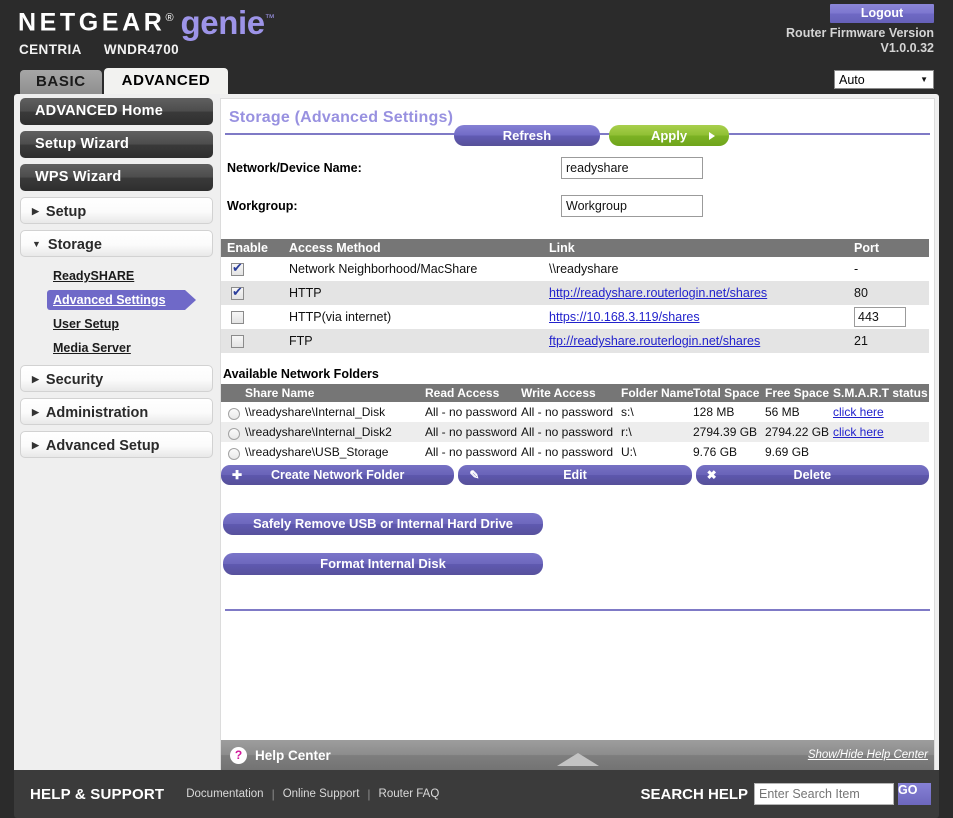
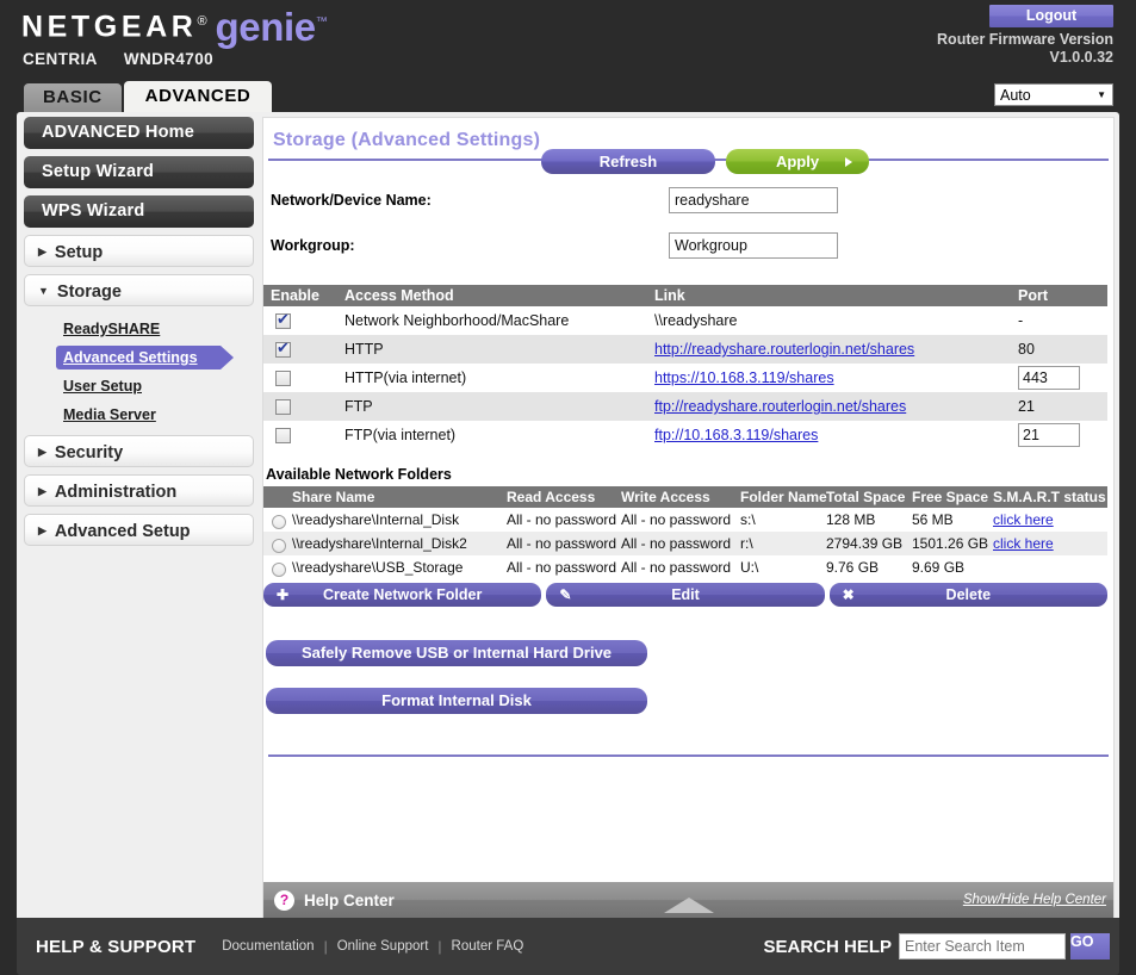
  NETGEAR® genie™
  CENTRIA WNDR4700
  Logout
  Router Firmware Version
  V1.0.0.32
  BASIC
  ADVANCED
  Auto
  ▼
  ADVANCED Home
  Setup Wizard
  WPS Wizard
  ▶ Setup
  ▼ Storage
  ReadySHARE
  Advanced Settings
  User Setup
  Media Server
  ▶ Security
  ▶ Administration
  ▶ Advanced Setup
  Storage (Advanced Settings)
  Refresh
  Apply
  Network/Device Name:
  readyshare
  Workgroup:
  Workgroup
  Enable	Access Method	Link	Port
  	Network Neighborhood/MacShare	\\readyshare	-
  	HTTP	http://readyshare.routerlogin.net/shares	80
  	HTTP(via internet)	https://10.168.3.119/shares	443
  	FTP	ftp://readyshare.routerlogin.net/shares	21
+ 	FTP(via internet)	ftp://10.168.3.119/shares	21
  Available Network Folders
  	Share Name	Read Access	Write Access	Folder Name	Total Space	Free Space	S.M.A.R.T status
  	\\readyshare\Internal_Disk	All - no password	All - no password	s:\	128 MB	56 MB	click here
- 	\\readyshare\Internal_Disk2	All - no password	All - no password	r:\	2794.39 GB	2794.22 GB	click here
+ 	\\readyshare\Internal_Disk2	All - no password	All - no password	r:\	2794.39 GB	1501.26 GB	click here
  	\\readyshare\USB_Storage	All - no password	All - no password	U:\	9.76 GB	9.69 GB
  ✚
  Create Network Folder
  ✎
  Edit
  ✖
  Delete
  Safely Remove USB or Internal Hard Drive
  Format Internal Disk
  ?
  Help Center
  Show/Hide Help Center
  HELP & SUPPORT
  Documentation
  |
  Online Support
  |
  Router FAQ
  SEARCH HELP
  Enter Search Item
  GO
